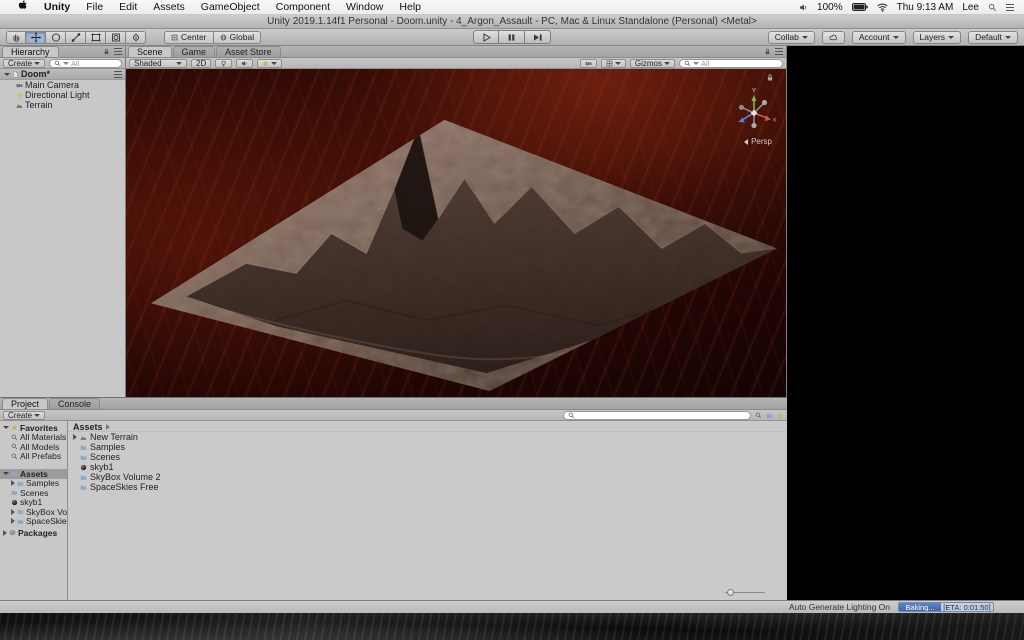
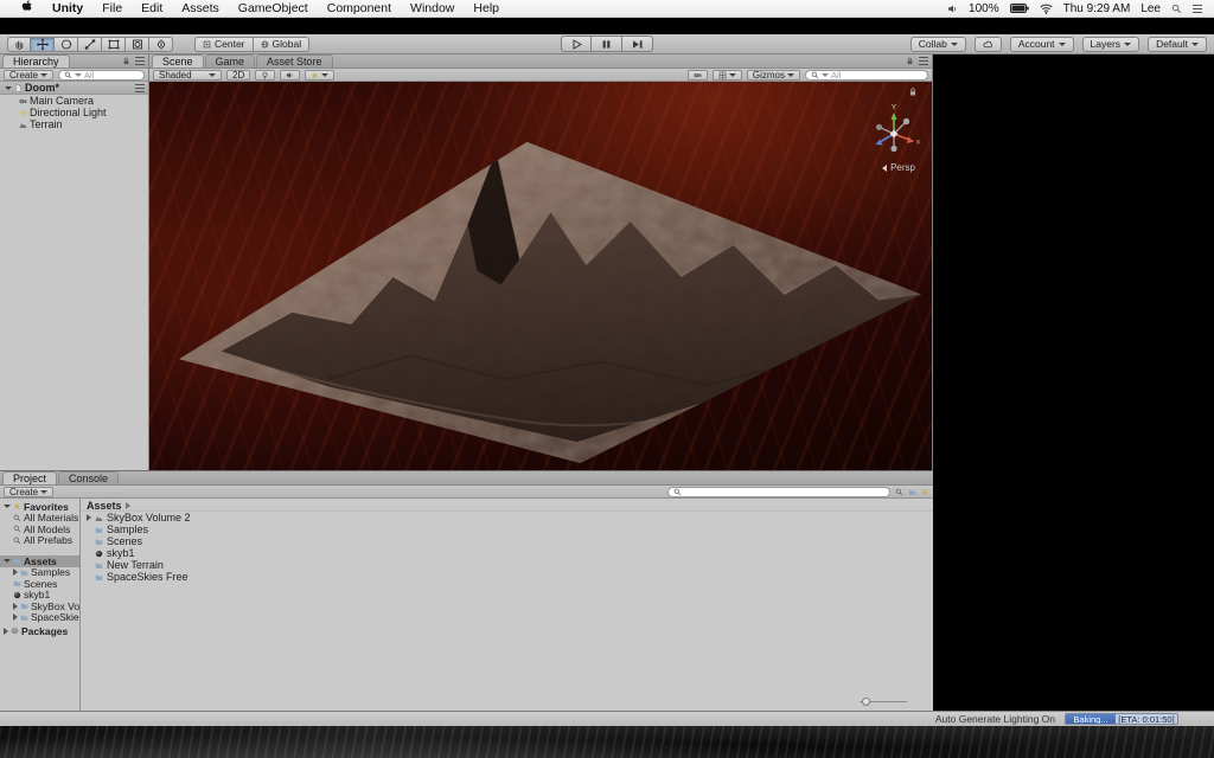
  Unity
  File
  Edit
  Assets
  GameObject
  Component
  Window
  Help
  100%
- Thu 9:13 AM
+ Thu 9:29 AM
  Lee
- Unity 2019.1.14f1 Personal - Doom.unity - 4_Argon_Assault - PC, Mac & Linux Standalone (Personal) <Metal>
  Center
  Global
  Collab
  Account
  Layers
  Default
  Hierarchy
  Create
  All
  Doom*
  Main Camera
  Directional Light
  Terrain
  Scene
  Game
  Asset Store
  Shaded
  2D
  Gizmos
  All
  Persp
  Project
  Console
  Create
  Favorites
  All Materials
  All Models
  All Prefabs
  Assets
  Samples
  Scenes
  skyb1
  SkyBox Vo
  SpaceSkie
  Packages
  Assets
- New Terrain
+ SkyBox Volume 2
  Samples
  Scenes
  skyb1
- SkyBox Volume 2
+ New Terrain
  SpaceSkies Free
  Auto Generate Lighting On
  Baking...
  [ETA: 0:01:50]
